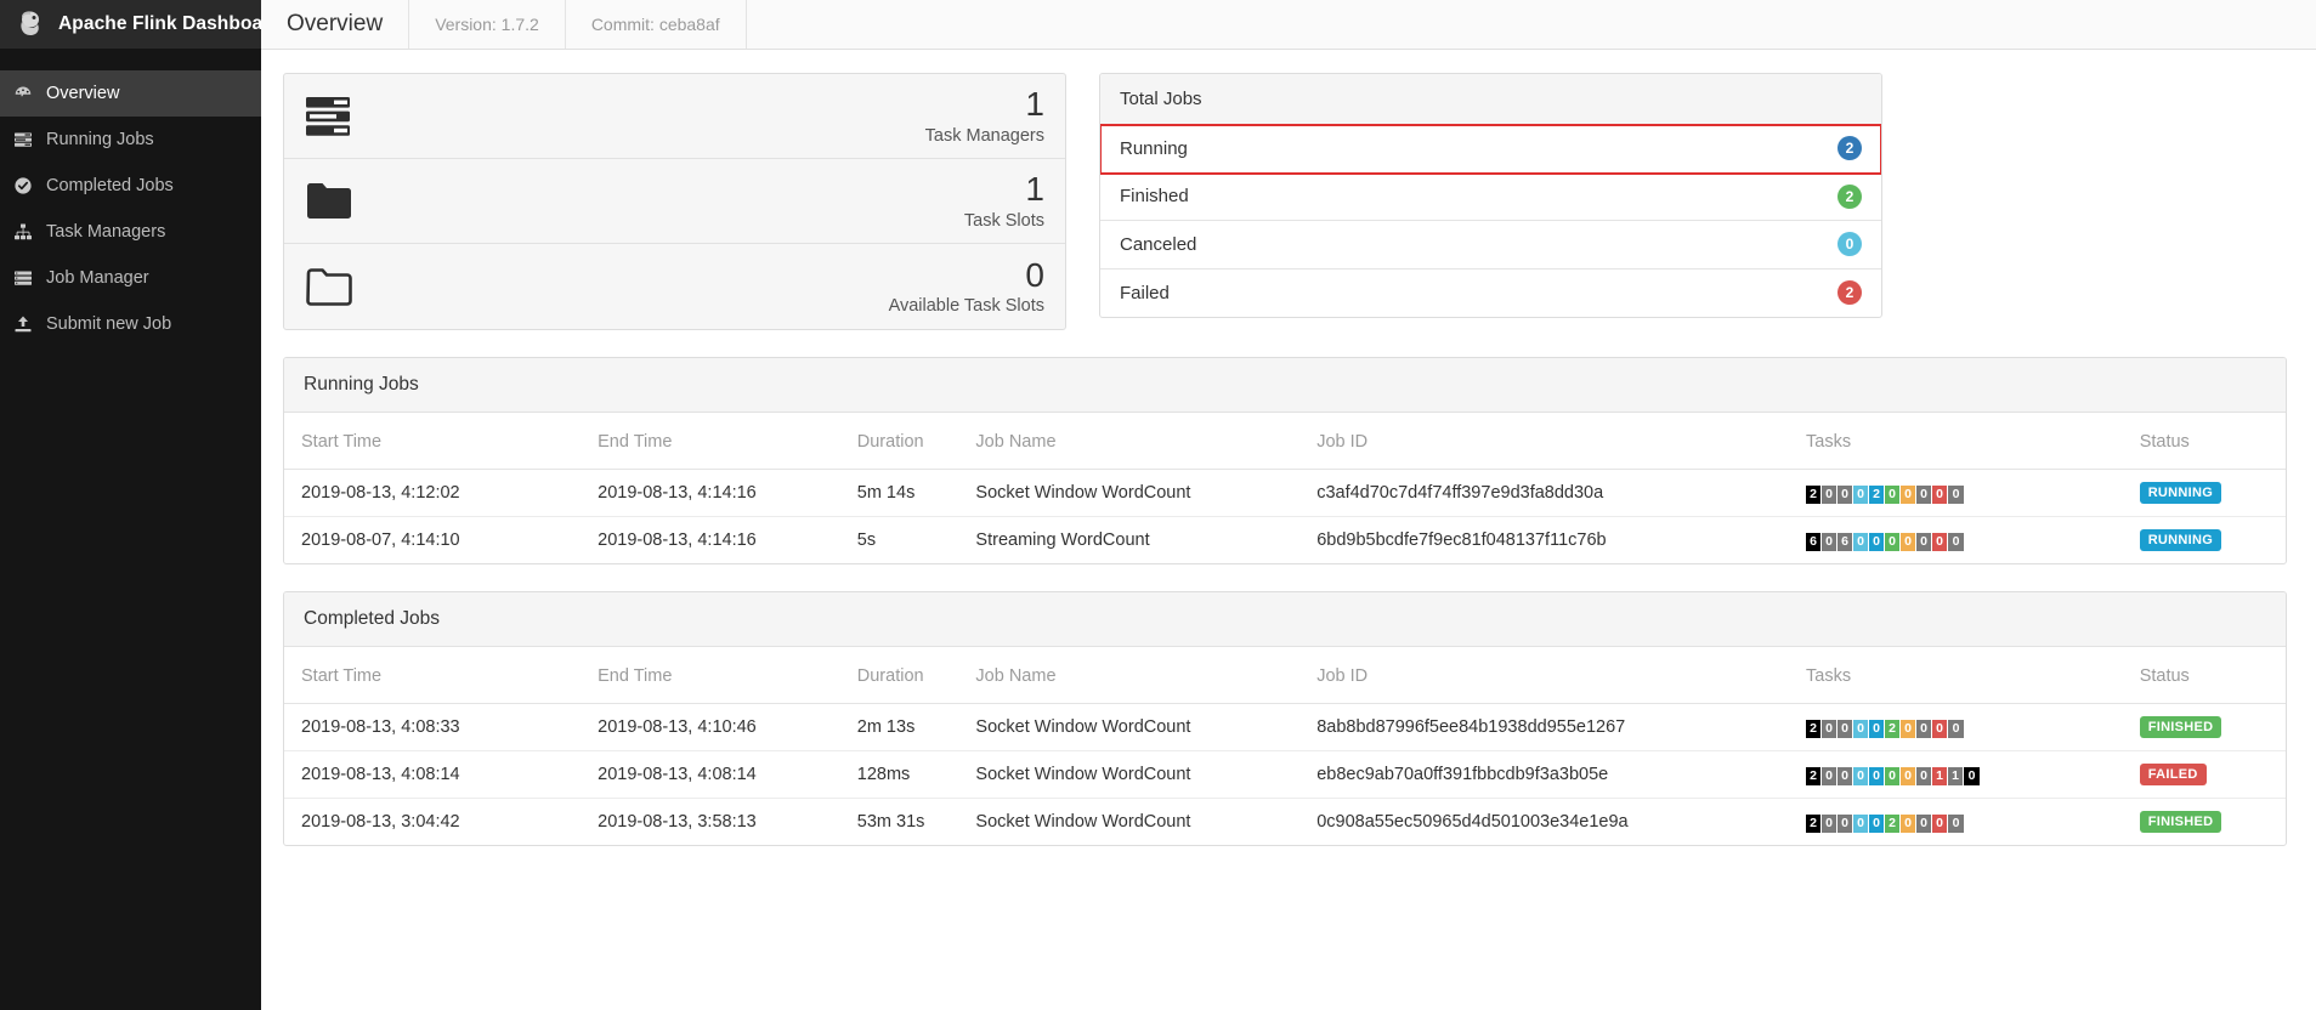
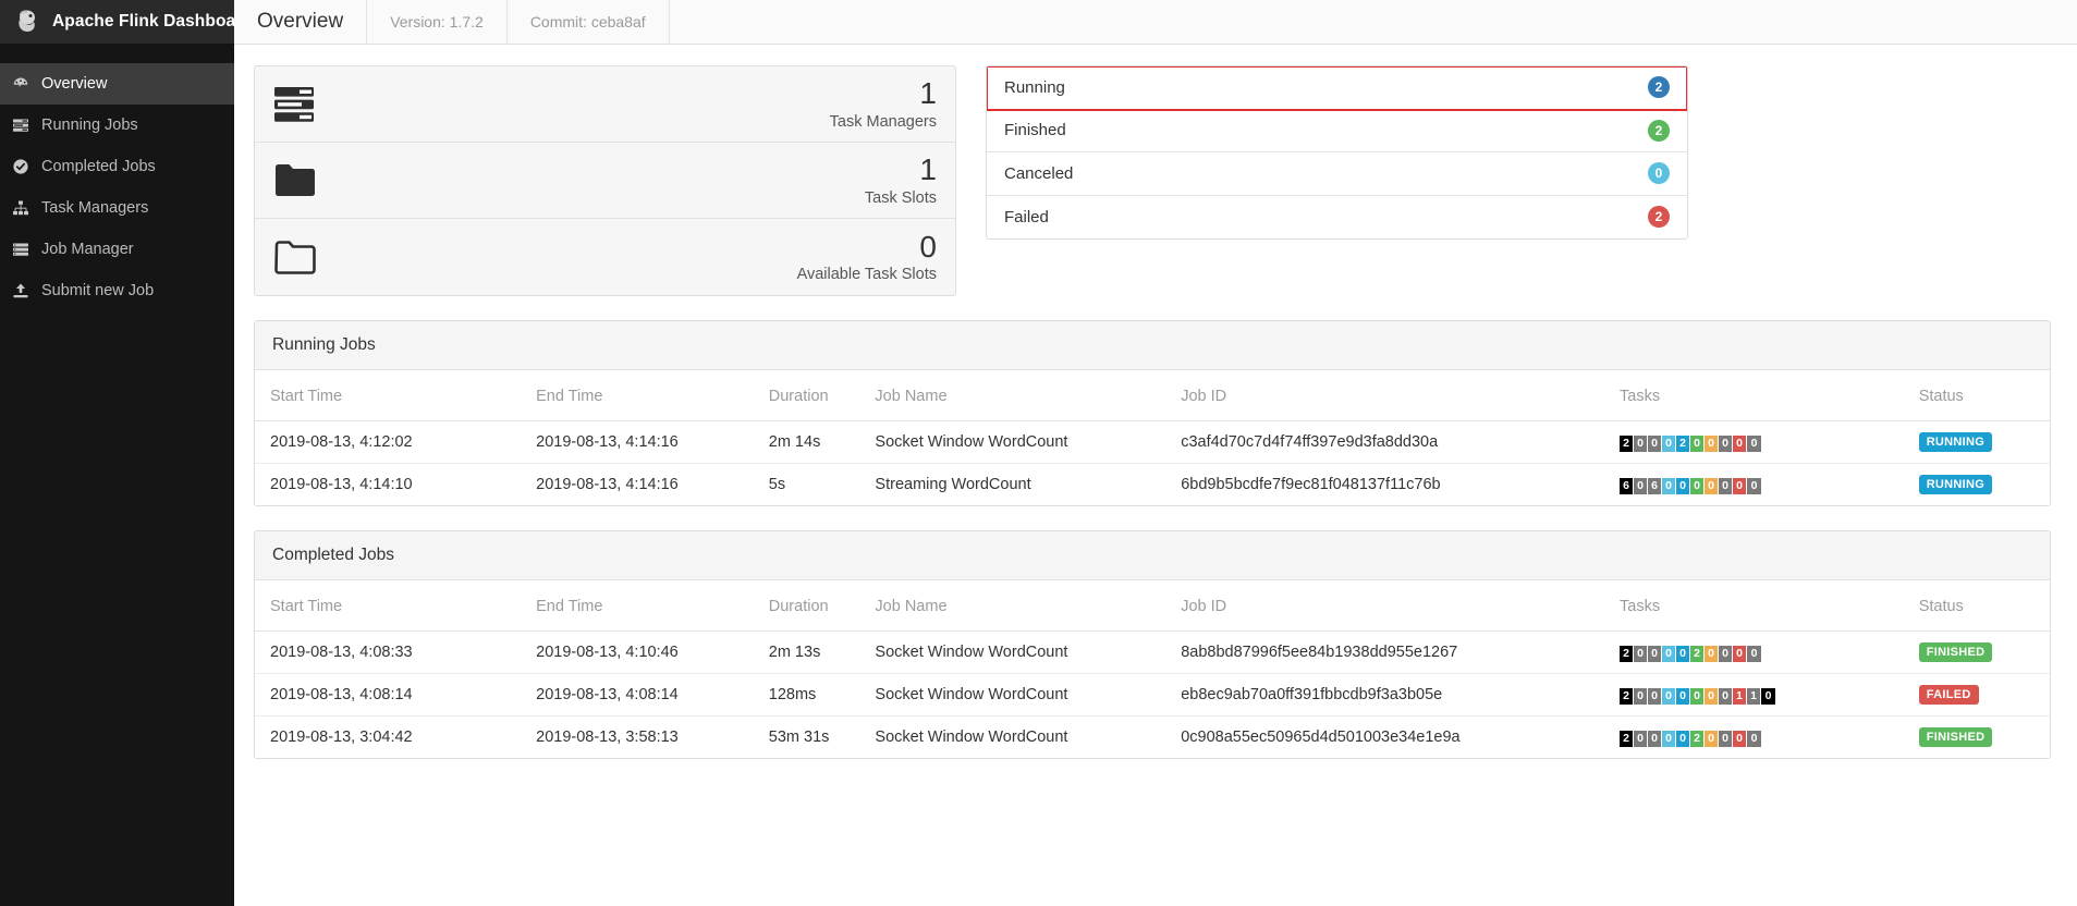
  Apache Flink Dashboa
  Overview
  Running Jobs
  Completed Jobs
  Task Managers
  Job Manager
  Submit new Job
  Overview
  Version: 1.7.2
  Commit: ceba8af
  1
  Task Managers
  1
  Task Slots
  0
  Available Task Slots
- Total Jobs
  Running
  2
  Finished
  2
  Canceled
  0
  Failed
  2
  Running Jobs
  Start Time	End Time	Duration	Job Name	Job ID	Tasks	Status
- 2019-08-13, 4:12:02	2019-08-13, 4:14:16	5m 14s	Socket Window WordCount	c3af4d70c7d4f74ff397e9d3fa8dd30a	2 0 0 0 2 0 0 0 0 0	RUNNING
+ 2019-08-13, 4:12:02	2019-08-13, 4:14:16	2m 14s	Socket Window WordCount	c3af4d70c7d4f74ff397e9d3fa8dd30a	2 0 0 0 2 0 0 0 0 0	RUNNING
- 2019-08-07, 4:14:10	2019-08-13, 4:14:16	5s	Streaming WordCount	6bd9b5bcdfe7f9ec81f048137f11c76b	6 0 6 0 0 0 0 0 0 0	RUNNING
+ 2019-08-13, 4:14:10	2019-08-13, 4:14:16	5s	Streaming WordCount	6bd9b5bcdfe7f9ec81f048137f11c76b	6 0 6 0 0 0 0 0 0 0	RUNNING
  Completed Jobs
  Start Time	End Time	Duration	Job Name	Job ID	Tasks	Status
  2019-08-13, 4:08:33	2019-08-13, 4:10:46	2m 13s	Socket Window WordCount	8ab8bd87996f5ee84b1938dd955e1267	2 0 0 0 0 2 0 0 0 0	FINISHED
  2019-08-13, 4:08:14	2019-08-13, 4:08:14	128ms	Socket Window WordCount	eb8ec9ab70a0ff391fbbcdb9f3a3b05e	2 0 0 0 0 0 0 0 1 1 0	FAILED
  2019-08-13, 3:04:42	2019-08-13, 3:58:13	53m 31s	Socket Window WordCount	0c908a55ec50965d4d501003e34e1e9a	2 0 0 0 0 2 0 0 0 0	FINISHED
